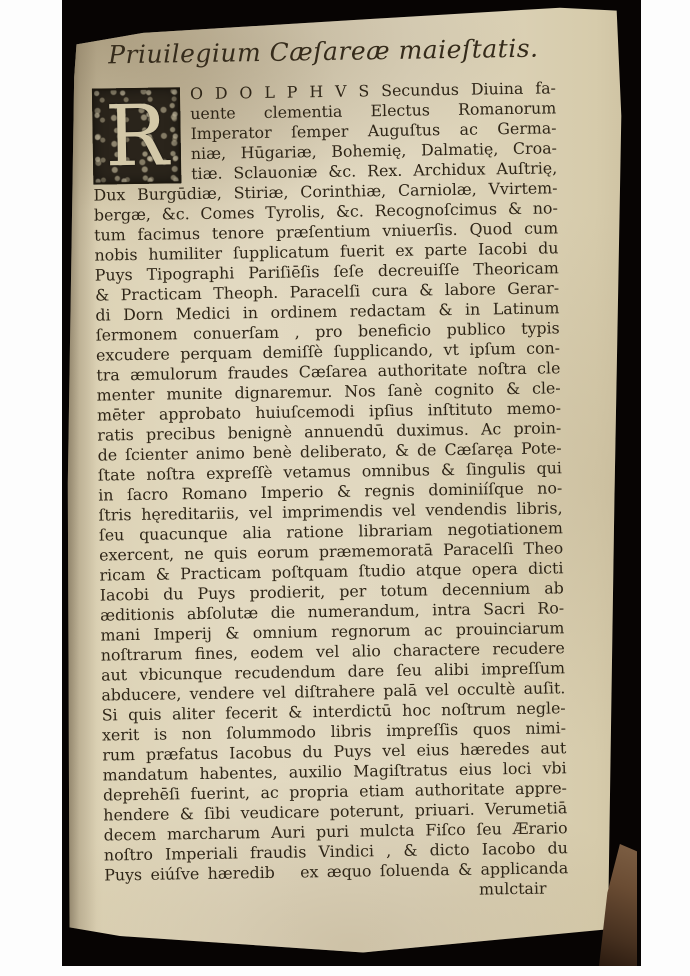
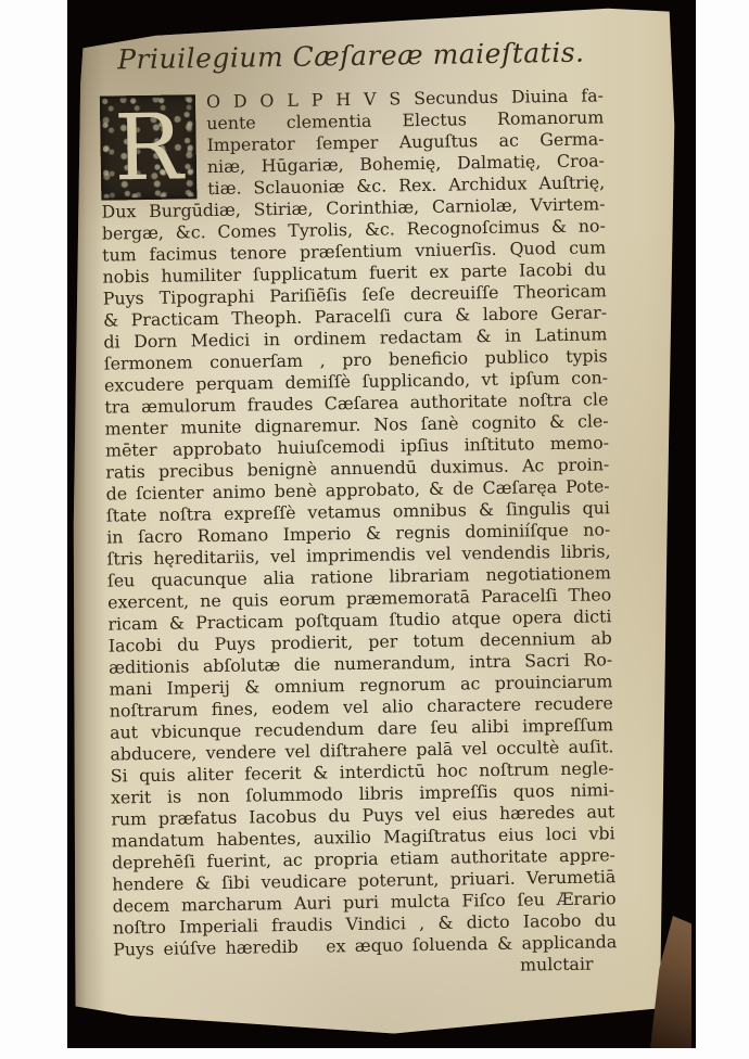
  Priuilegium Cæſareæ maieſtatis.
  R
  O D O L P H V S Secundus Diuina fa-
  uente clementia Electus Romanorum
  Imperator ſemper Auguſtus ac Germa-
  niæ, Hūgariæ, Bohemię, Dalmatię, Croa-
  tiæ. Sclauoniæ &c. Rex. Archidux Auſtrię,
  Dux Burgūdiæ, Stiriæ, Corinthiæ, Carniolæ, Vvirtem-
  bergæ, &c. Comes Tyrolis, &c. Recognoſcimus & no-
  tum facimus tenore præſentium vniuerſis. Quod cum
  nobis humiliter ſupplicatum fuerit ex parte Iacobi du
  Puys Tipographi Pariſiēſis ſeſe decreuiſſe Theoricam
  & Practicam Theoph. Paracelſi cura & labore Gerar-
  di Dorn Medici in ordinem redactam & in Latinum
  ſermonem conuerſam , pro beneficio publico typis
  excudere perquam demiſſè ſupplicando, vt ipſum con-
  tra æmulorum fraudes Cæſarea authoritate noſtra cle
  menter munite dignaremur. Nos ſanè cognito & cle-
  mēter approbato huiuſcemodi ipſius inſtituto memo-
  ratis precibus benignè annuendū duximus. Ac proin-
- de ſcienter animo benè deliberato, & de Cæſaręa Pote-
+ de ſcienter animo benè approbato, & de Cæſaręa Pote-
  ſtate noſtra expreſſè vetamus omnibus & ſingulis qui
  in ſacro Romano Imperio & regnis dominiíſque no-
  ſtris hęreditariis, vel imprimendis vel vendendis libris,
  ſeu quacunque alia ratione librariam negotiationem
  exercent, ne quis eorum præmemoratā Paracelſi Theo
  ricam & Practicam poſtquam ſtudio atque opera dicti
  Iacobi du Puys prodierit, per totum decennium ab
  æditionis abſolutæ die numerandum, intra Sacri Ro-
  mani Imperij & omnium regnorum ac prouinciarum
  noſtrarum fines, eodem vel alio charactere recudere
  aut vbicunque recudendum dare ſeu alibi impreſſum
  abducere, vendere vel diſtrahere palā vel occultè auſit.
  Si quis aliter fecerit & interdictū hoc noſtrum negle-
  xerit is non ſolummodo libris impreſſis quos nimi-
  rum præfatus Iacobus du Puys vel eius hæredes aut
  mandatum habentes, auxilio Magiſtratus eius loci vbi
  deprehēſi fuerint, ac propria etiam authoritate appre-
  hendere & ſibi veudicare poterunt, priuari. Verumetiā
  decem marcharum Auri puri mulcta Fiſco ſeu Ærario
  noſtro Imperiali fraudis Vindici , & dicto Iacobo du
  Puys eiúſve hæredib ex æquo ſoluenda & applicanda
  mulctair
